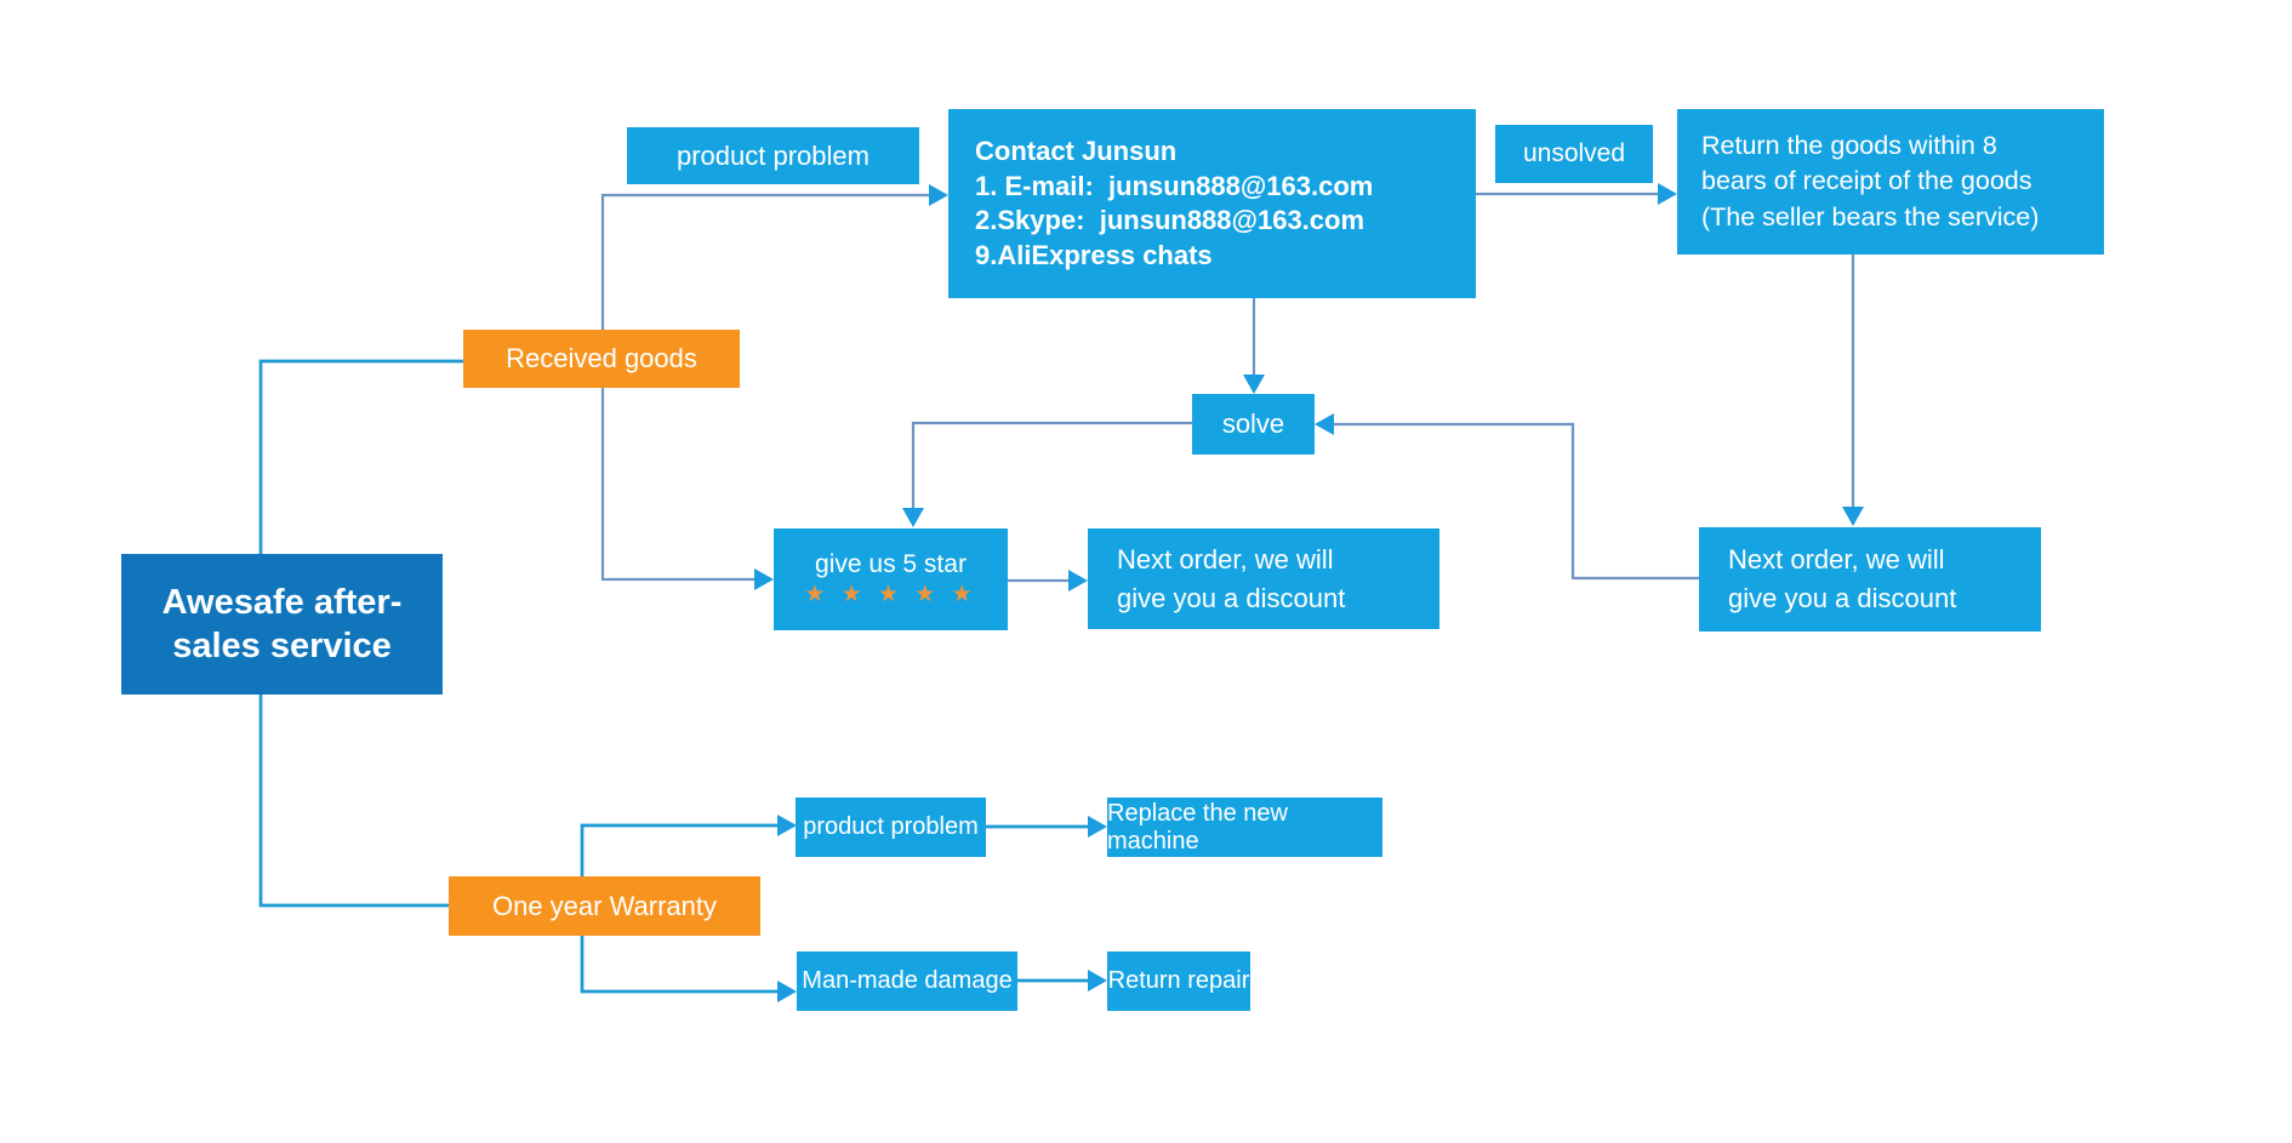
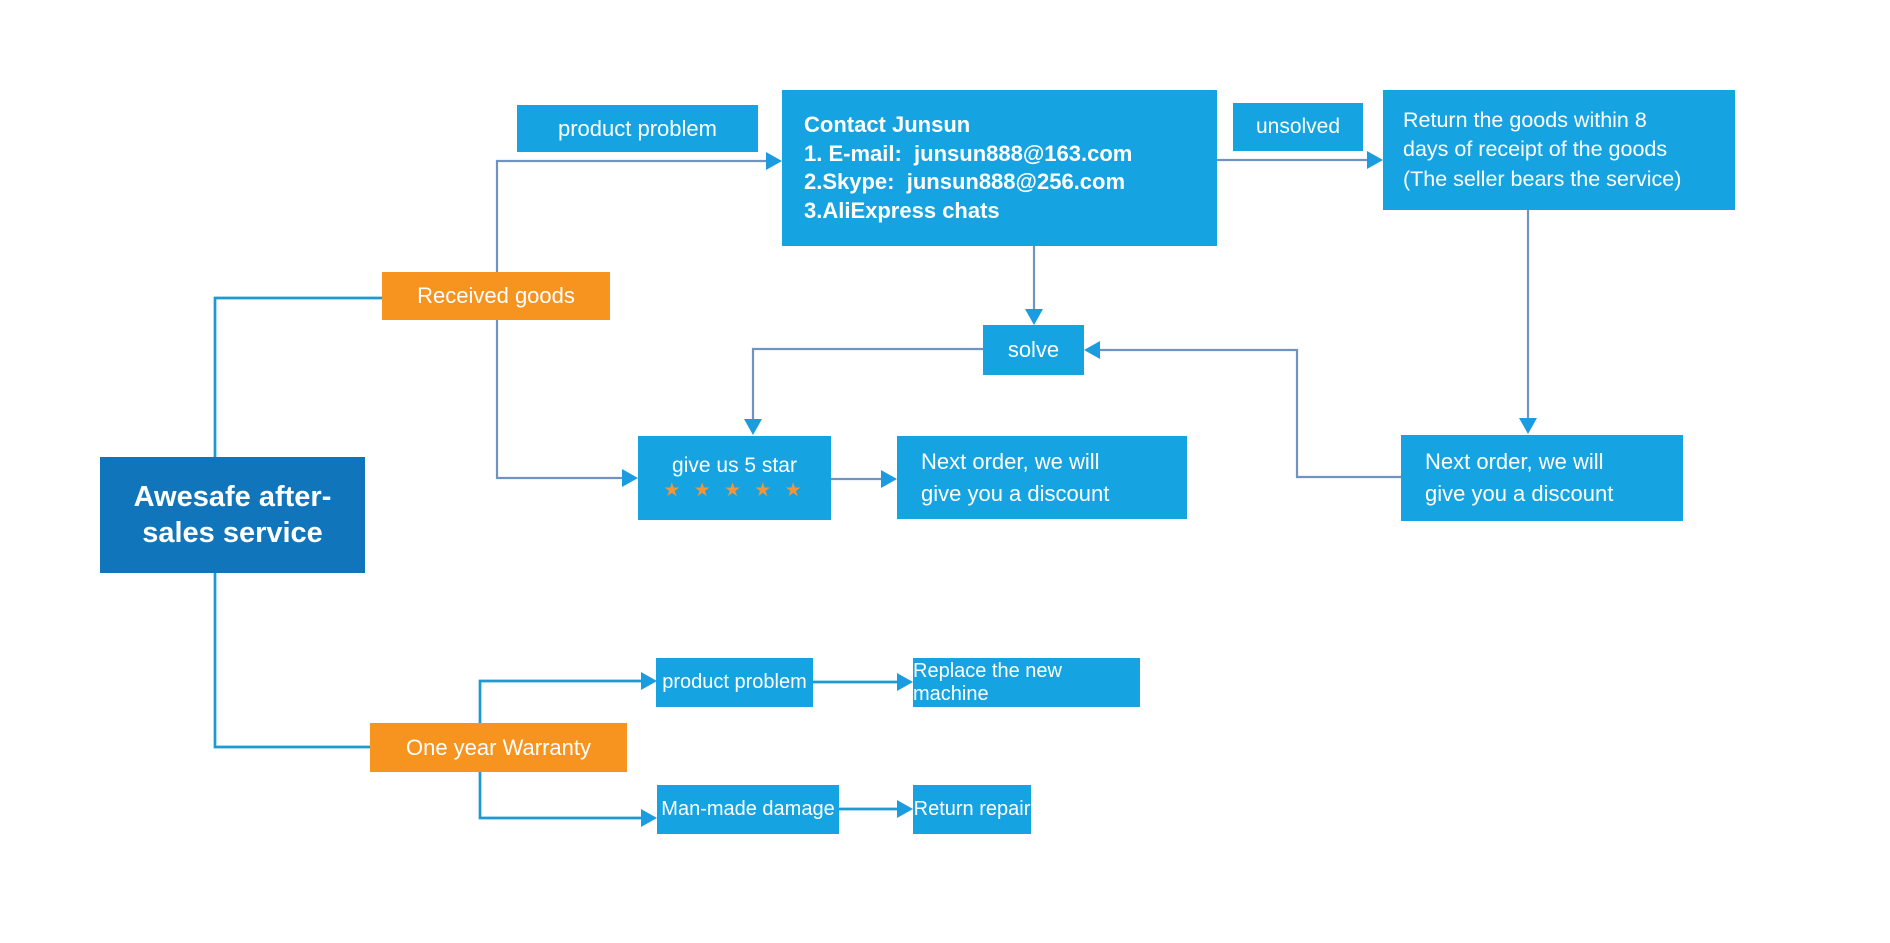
  Awesafe after-
  sales service
  Received goods
  product problem
  Contact Junsun
  1. E-mail: junsun888@163.com
- 2.Skype: junsun888@163.com
+ 2.Skype: junsun888@256.com
- 9.AliExpress chats
+ 3.AliExpress chats
  unsolved
  Return the goods within 8
- bears of receipt of the goods
+ days of receipt of the goods
  (The seller bears the service)
  solve
  give us 5 star
  ★ ★ ★ ★ ★
  Next order, we will
  give you a discount
  Next order, we will
  give you a discount
  One year Warranty
  product problem
  Replace the new machine
  Man-made damage
  Return repair
